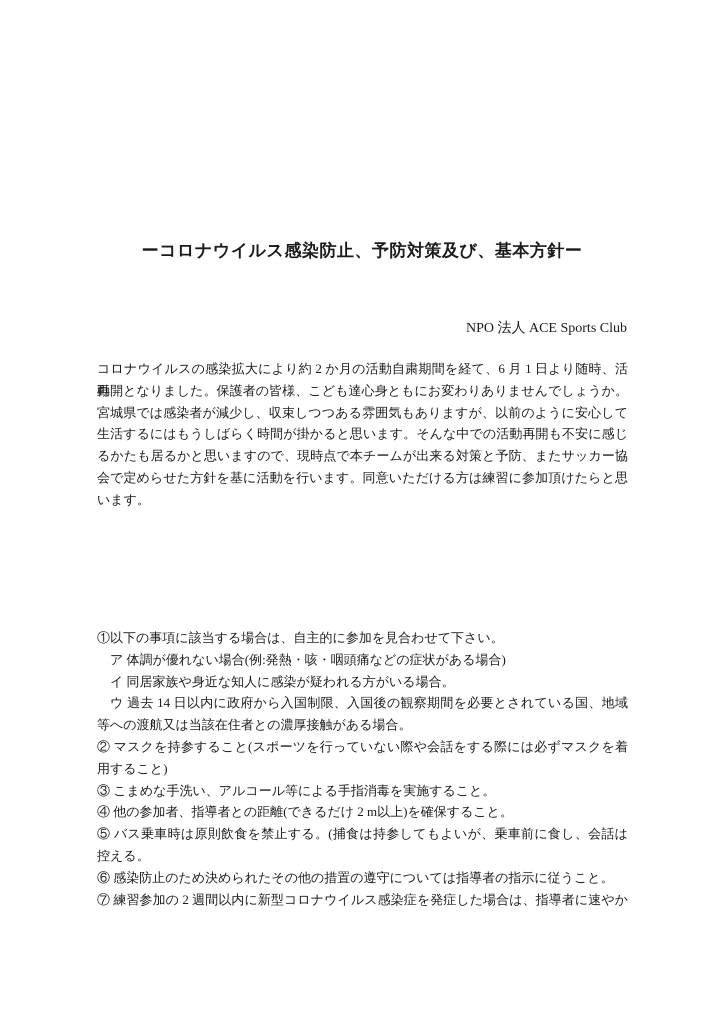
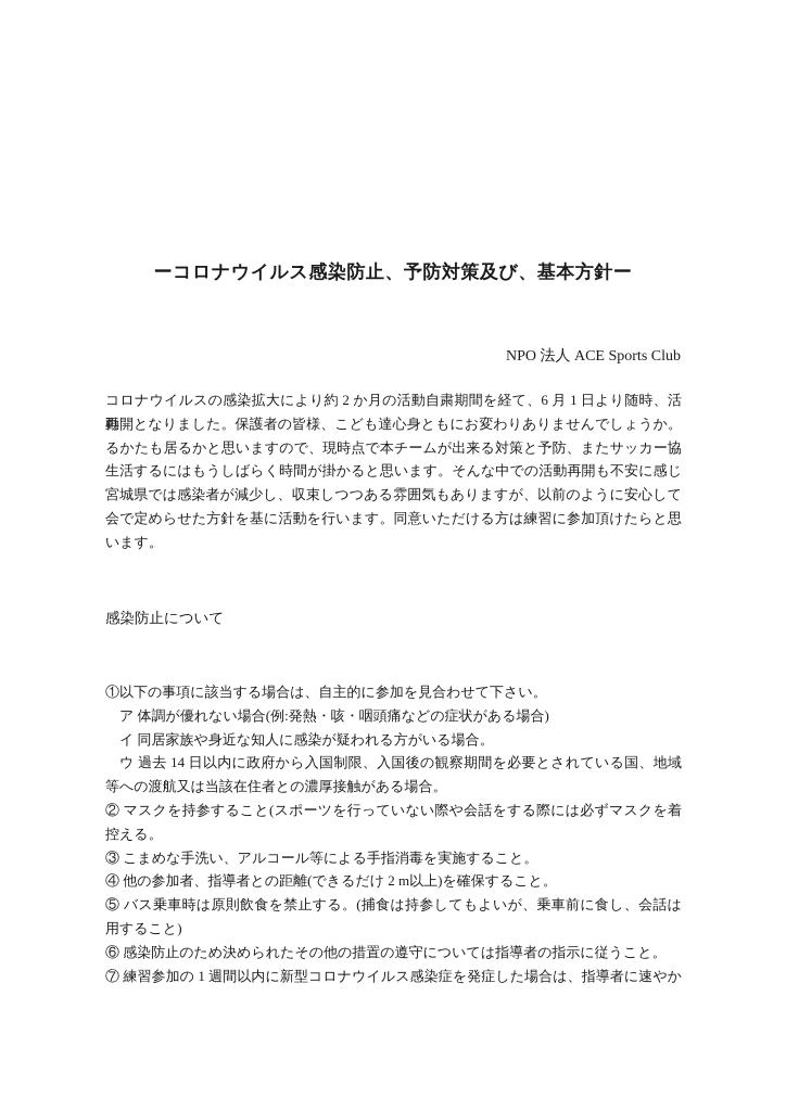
  ーコロナウイルス感染防止、予防対策及び、基本方針ー
  NPO 法人 ACE Sports Club
  コロナウイルスの感染拡大により約 2 か月の活動自粛期間を経て、6 月 1 日より随時、活動
  再開となりました。保護者の皆様、こども達心身ともにお変わりありませんでしょうか。
- 宮城県では感染者が減少し、収束しつつある雰囲気もありますが、以前のように安心して
+ るかたも居るかと思いますので、現時点で本チームが出来る対策と予防、またサッカー協
  生活するにはもうしばらく時間が掛かると思います。そんな中での活動再開も不安に感じ
- るかたも居るかと思いますので、現時点で本チームが出来る対策と予防、またサッカー協
+ 宮城県では感染者が減少し、収束しつつある雰囲気もありますが、以前のように安心して
  会で定めらせた方針を基に活動を行います。同意いただける方は練習に参加頂けたらと思
  います。
+ 感染防止について
  ①以下の事項に該当する場合は、自主的に参加を見合わせて下さい。
  ア 体調が優れない場合(例:発熱・咳・咽頭痛などの症状がある場合)
  イ 同居家族や身近な知人に感染が疑われる方がいる場合。
  ウ 過去 14 日以内に政府から入国制限、入国後の観察期間を必要とされている国、地域
  等への渡航又は当該在住者との濃厚接触がある場合。
  ② マスクを持参すること(スポーツを行っていない際や会話をする際には必ずマスクを着
- 用すること)
+ 控える。
  ③ こまめな手洗い、アルコール等による手指消毒を実施すること。
  ④ 他の参加者、指導者との距離(できるだけ 2 m以上)を確保すること。
  ⑤ バス乗車時は原則飲食を禁止する。(捕食は持参してもよいが、乗車前に食し、会話は
- 控える。
+ 用すること)
  ⑥ 感染防止のため決められたその他の措置の遵守については指導者の指示に従うこと。
- ⑦ 練習参加の 2 週間以内に新型コロナウイルス感染症を発症した場合は、指導者に速やか
+ ⑦ 練習参加の 1 週間以内に新型コロナウイルス感染症を発症した場合は、指導者に速やか
